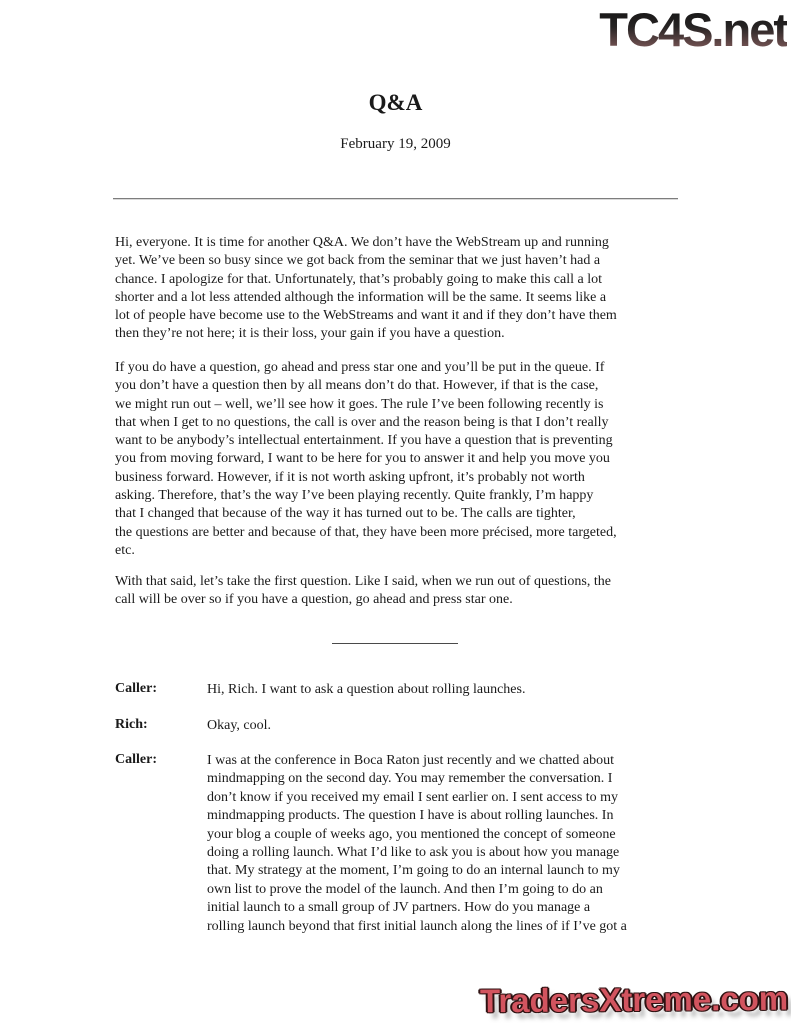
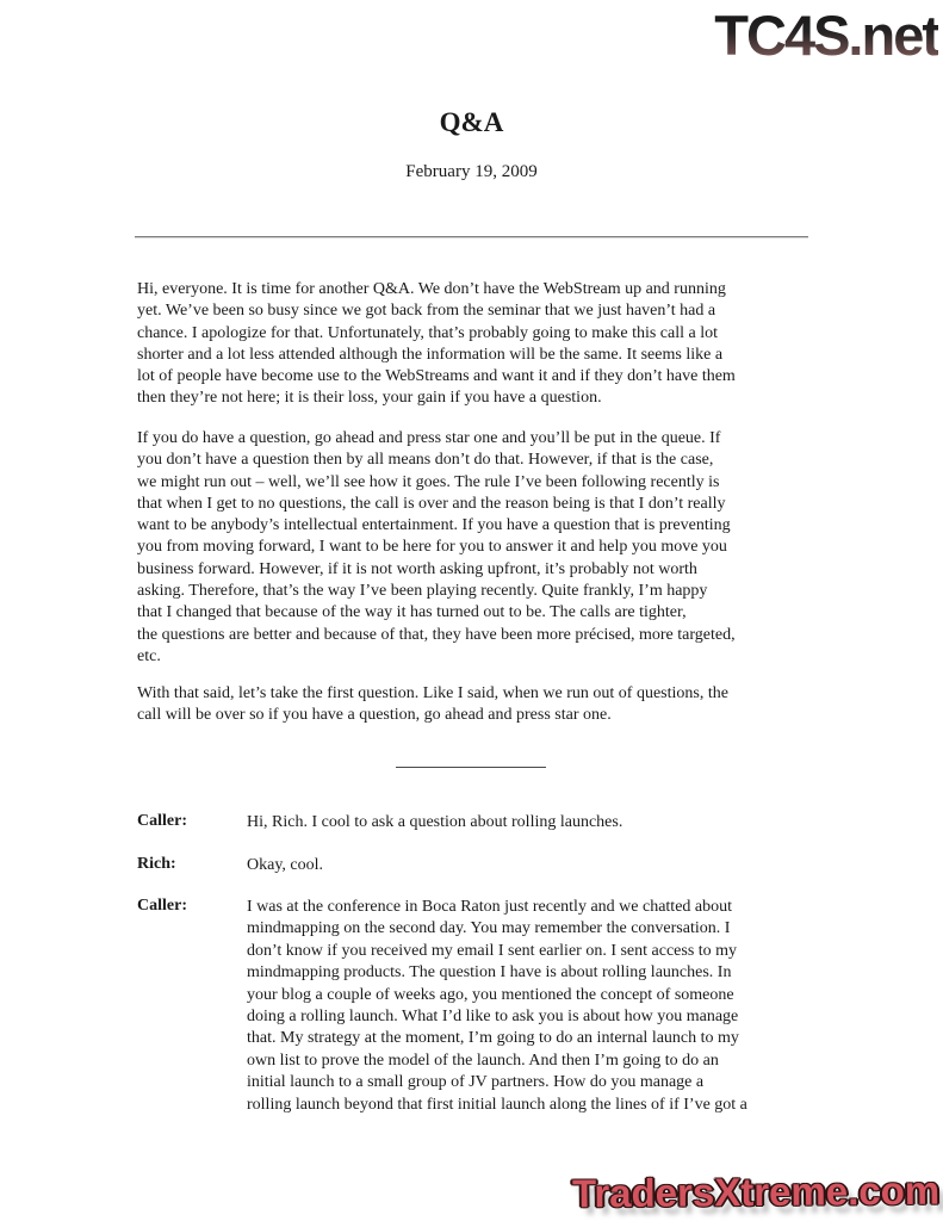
  TC4S.net
  Q&A
  February 19, 2009
  Hi, everyone. It is time for another Q&A. We don’t have the WebStream up and running
  yet. We’ve been so busy since we got back from the seminar that we just haven’t had a
  chance. I apologize for that. Unfortunately, that’s probably going to make this call a lot
  shorter and a lot less attended although the information will be the same. It seems like a
  lot of people have become use to the WebStreams and want it and if they don’t have them
  then they’re not here; it is their loss, your gain if you have a question.
  If you do have a question, go ahead and press star one and you’ll be put in the queue. If
  you don’t have a question then by all means don’t do that. However, if that is the case,
  we might run out – well, we’ll see how it goes. The rule I’ve been following recently is
  that when I get to no questions, the call is over and the reason being is that I don’t really
  want to be anybody’s intellectual entertainment. If you have a question that is preventing
  you from moving forward, I want to be here for you to answer it and help you move you
  business forward. However, if it is not worth asking upfront, it’s probably not worth
  asking. Therefore, that’s the way I’ve been playing recently. Quite frankly, I’m happy
  that I changed that because of the way it has turned out to be. The calls are tighter,
  the questions are better and because of that, they have been more précised, more targeted,
  etc.
  With that said, let’s take the first question. Like I said, when we run out of questions, the
  call will be over so if you have a question, go ahead and press star one.
  Caller:
- Hi, Rich. I want to ask a question about rolling launches.
+ Hi, Rich. I cool to ask a question about rolling launches.
  Rich:
  Okay, cool.
  Caller:
  I was at the conference in Boca Raton just recently and we chatted about
  mindmapping on the second day. You may remember the conversation. I
  don’t know if you received my email I sent earlier on. I sent access to my
  mindmapping products. The question I have is about rolling launches. In
  your blog a couple of weeks ago, you mentioned the concept of someone
  doing a rolling launch. What I’d like to ask you is about how you manage
  that. My strategy at the moment, I’m going to do an internal launch to my
  own list to prove the model of the launch. And then I’m going to do an
  initial launch to a small group of JV partners. How do you manage a
  rolling launch beyond that first initial launch along the lines of if I’ve got a
  TradersXtreme.com
